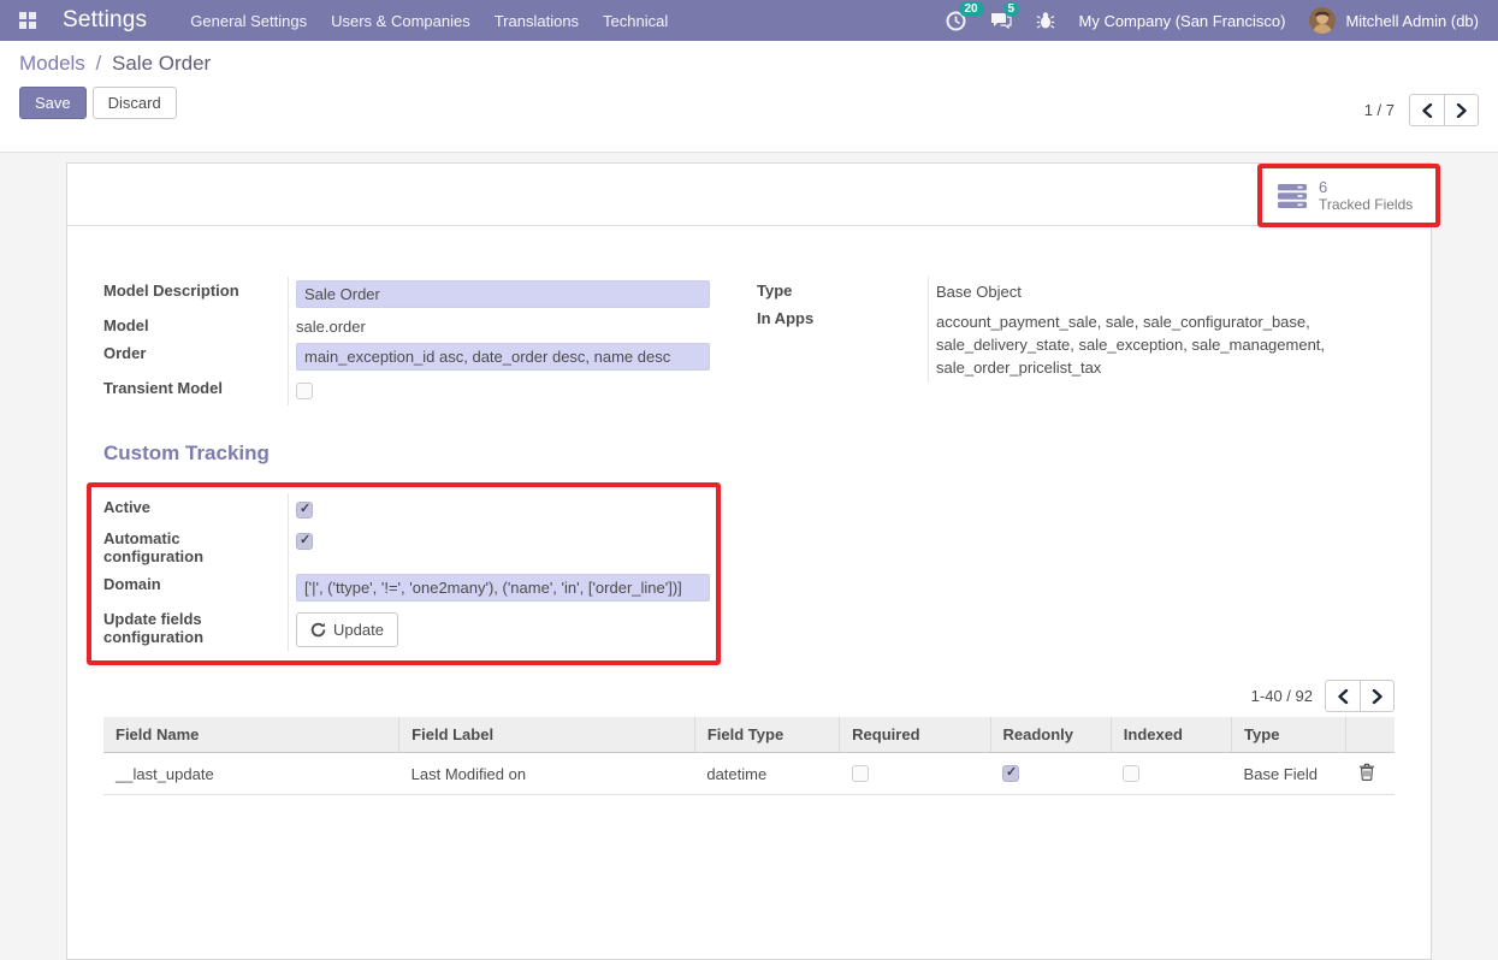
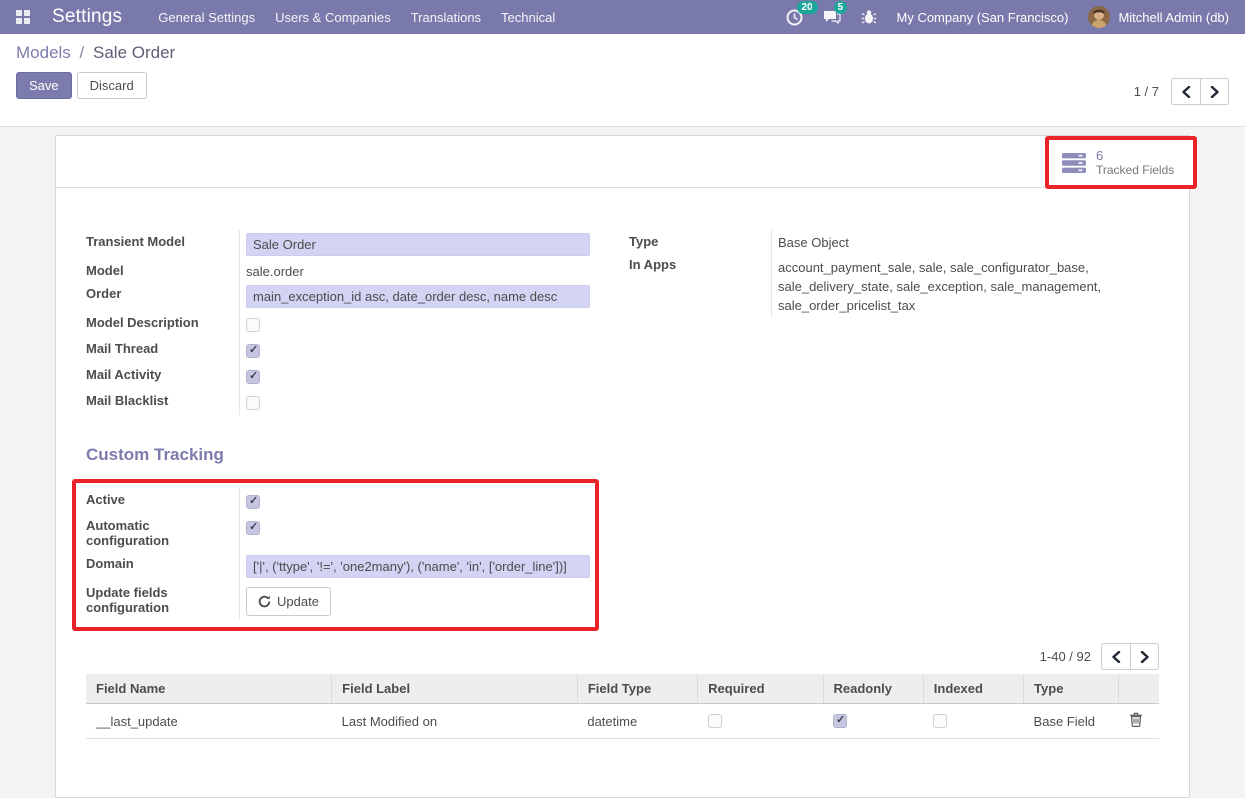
  Settings
  General Settings
  Users & Companies
  Translations
  Technical
  20
  5
  My Company (San Francisco)
  Mitchell Admin (db)
  Models / Sale Order
  Save
  Discard
  1 / 7
  6
  Tracked Fields
- Model Description	Sale Order
+ Transient Model	Sale Order
  Model	sale.order
  Order	main_exception_id asc, date_order desc, name desc
- Transient Model
+ Model Description
+ Mail Thread
+ Mail Activity
+ Mail Blacklist
  Type	Base Object
  In Apps	account_payment_sale, sale, sale_configurator_base, sale_delivery_state, sale_exception, sale_management, sale_order_pricelist_tax
  Custom Tracking
  Active
  Automatic configuration
  Domain	['|', ('ttype', '!=', 'one2many'), ('name', 'in', ['order_line'])]
  Update fields configuration	Update
  1-40 / 92
  Field Name	Field Label	Field Type	Required	Readonly	Indexed	Type
  __last_update	Last Modified on	datetime				Base Field
